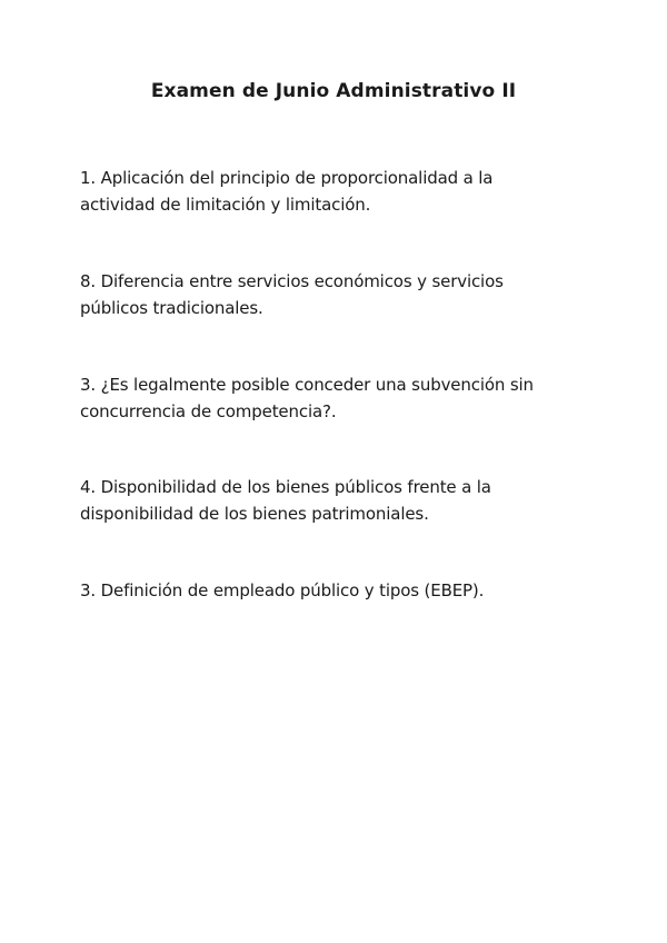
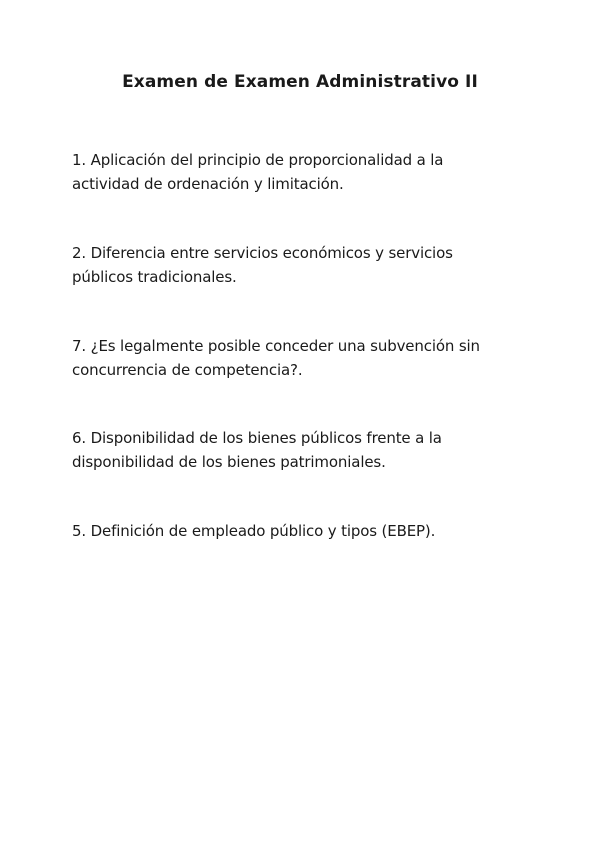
- Examen de Junio Administrativo II
+ Examen de Examen Administrativo II
- 1. Aplicación del principio de proporcionalidad a la actividad de limitación y limitación.
+ 1. Aplicación del principio de proporcionalidad a la actividad de ordenación y limitación.
- 8. Diferencia entre servicios económicos y servicios públicos tradicionales.
+ 2. Diferencia entre servicios económicos y servicios públicos tradicionales.
- 3. ¿Es legalmente posible conceder una subvención sin concurrencia de competencia?.
+ 7. ¿Es legalmente posible conceder una subvención sin concurrencia de competencia?.
- 4. Disponibilidad de los bienes públicos frente a la disponibilidad de los bienes patrimoniales.
+ 6. Disponibilidad de los bienes públicos frente a la disponibilidad de los bienes patrimoniales.
- 3. Definición de empleado público y tipos (EBEP).
+ 5. Definición de empleado público y tipos (EBEP).
